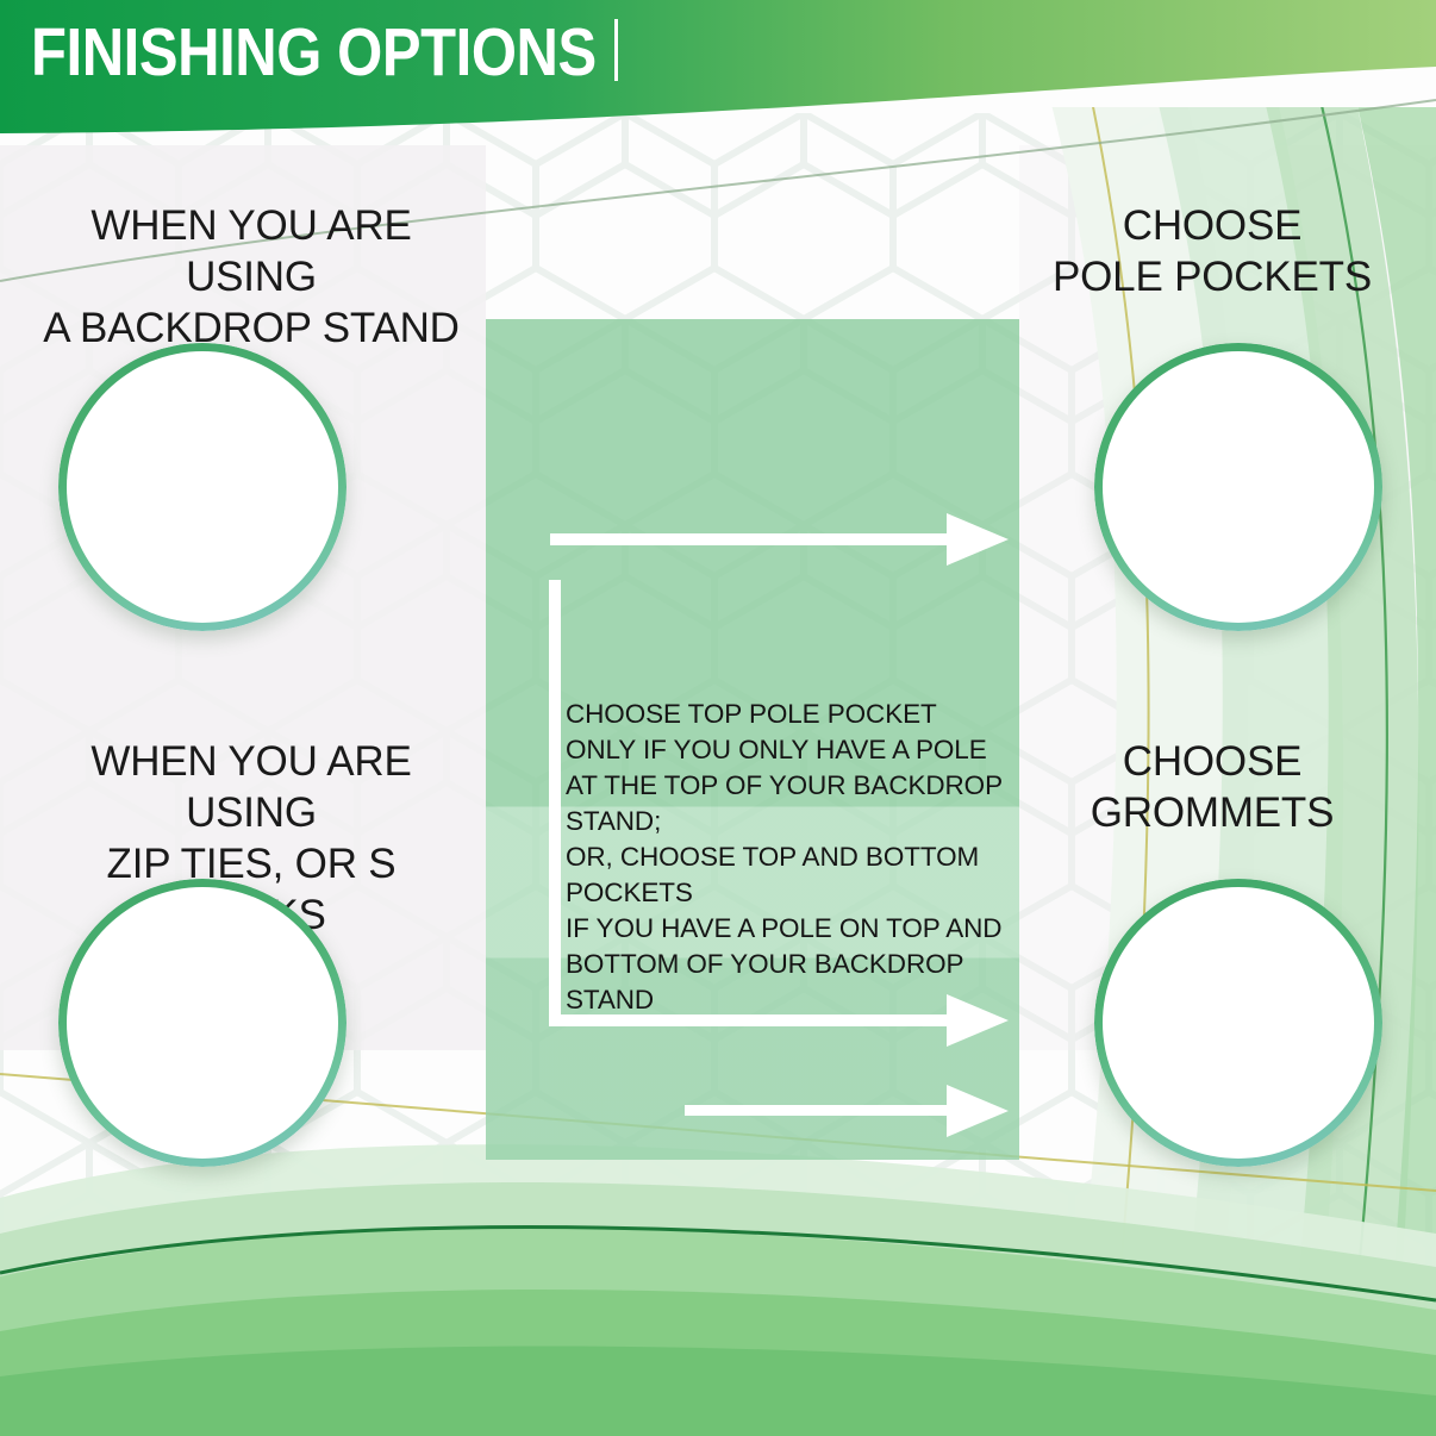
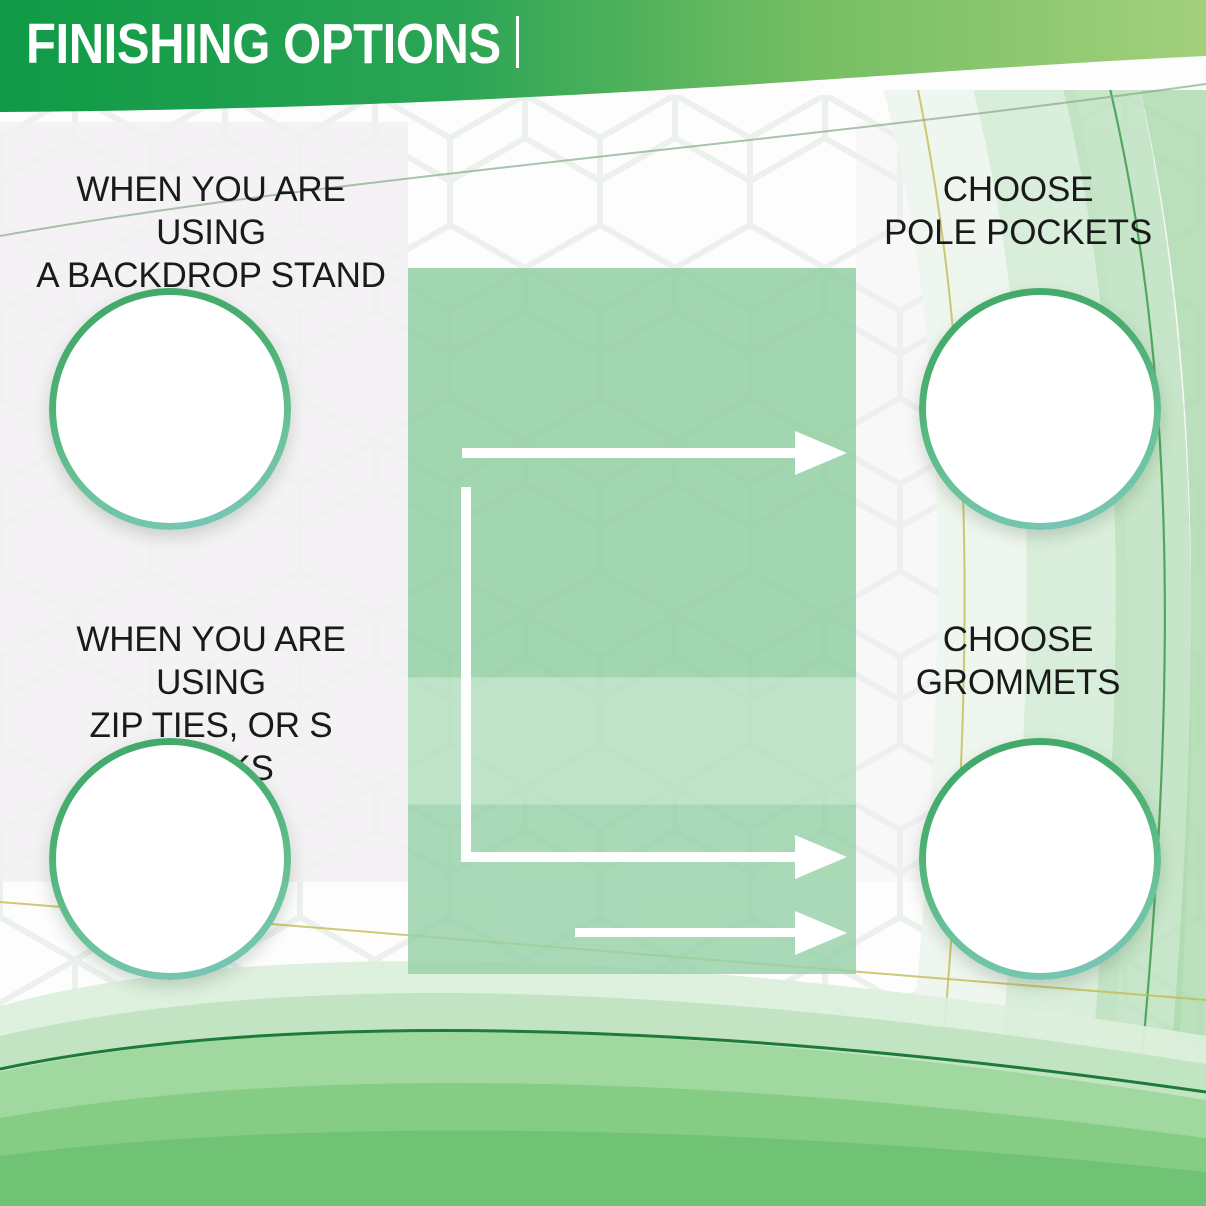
  FINISHING OPTIONS
- CHOOSE TOP POLE POCKET
- ONLY IF YOU ONLY HAVE A POLE
- AT THE TOP OF YOUR BACKDROP STAND;
- OR, CHOOSE TOP AND BOTTOM POCKETS
- IF YOU HAVE A POLE ON TOP AND
- BOTTOM OF YOUR BACKDROP STAND
  WHEN YOU ARE USING
  A BACKDROP STAND
  WHEN YOU ARE USING
  ZIP TIES, OR S S
  CHOOSE
  POLE POCKETS
  CHOOSE
  GROMMETS
